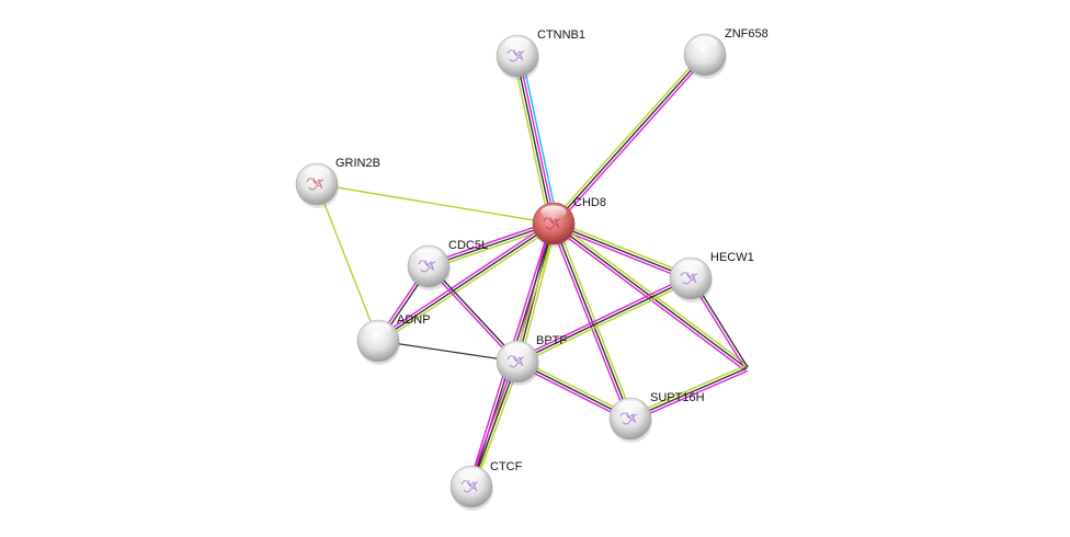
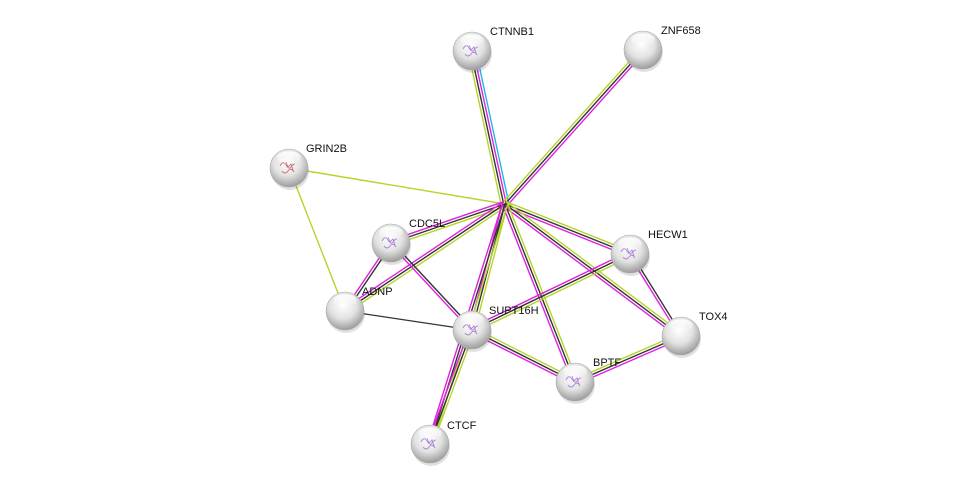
- CHD8
  CTNNB1
  ZNF658
  GRIN2B
  CDC5L
  ADNP
  HECW1
- BPTF
+ SUPT16H
+ TOX4
- SUPT16H
+ BPTF
  CTCF
